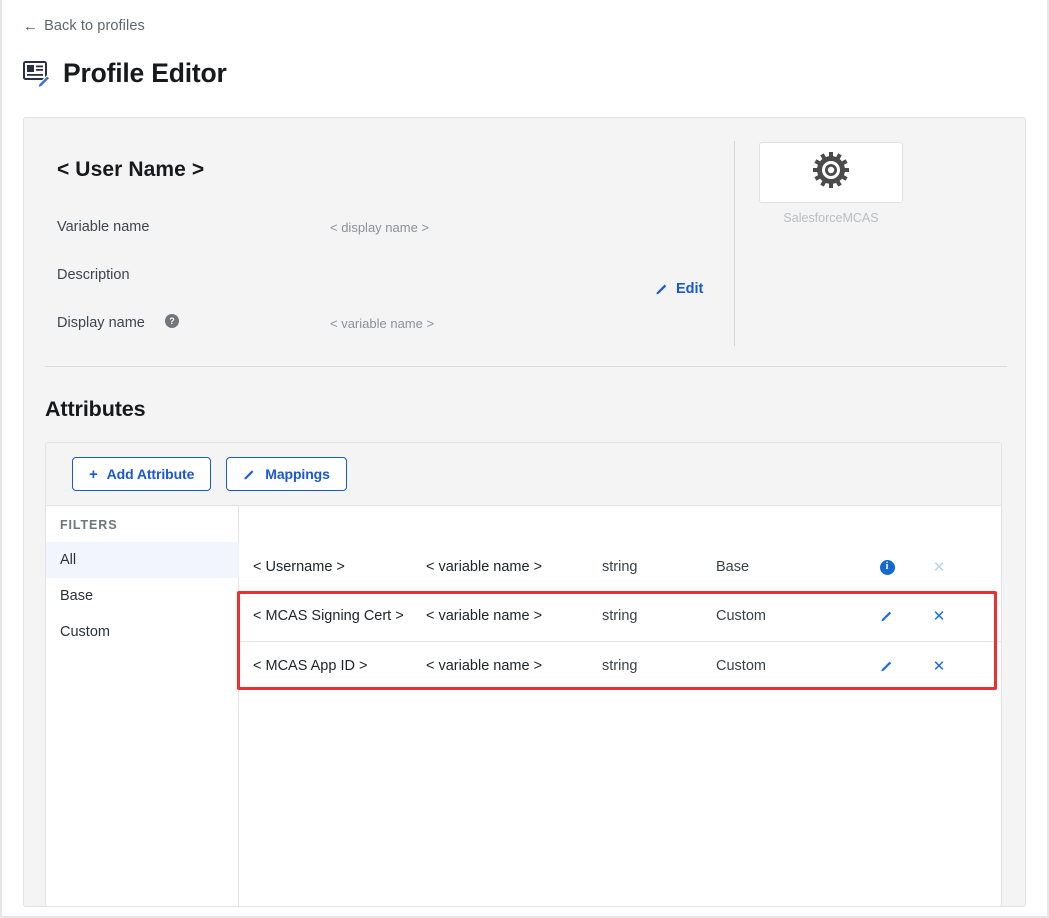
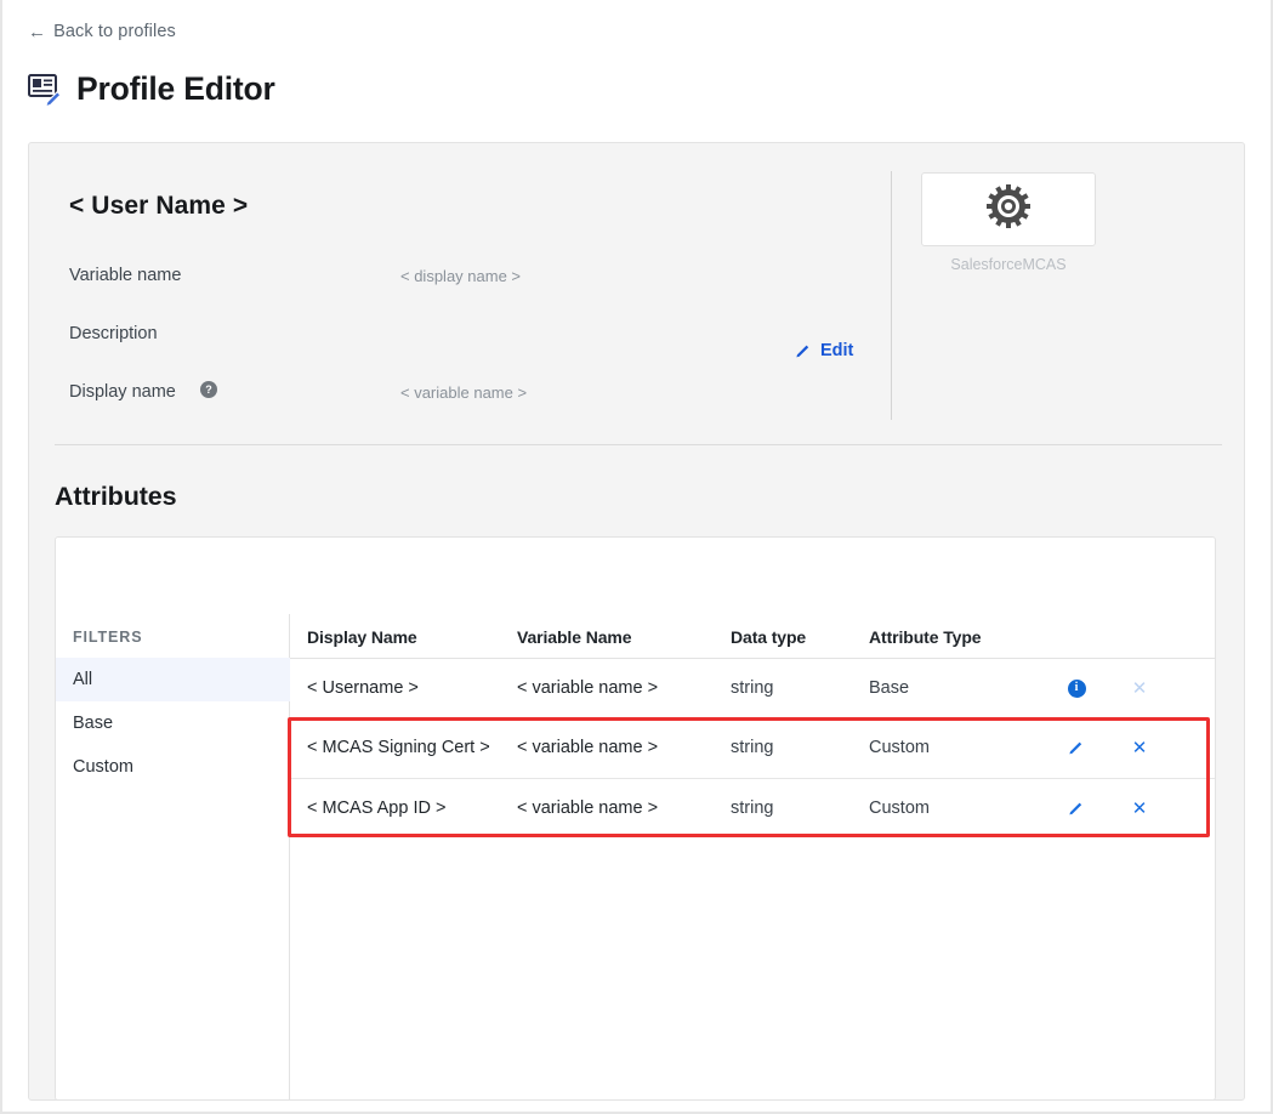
  ←
  Back to profiles
  Profile Editor
  < User Name >
  Variable name
  < display name >
  Description
  Display name
  ?
  < variable name >
  Edit
  SalesforceMCAS
  Attributes
- +
- Add Attribute
- Mappings
  FILTERS
  All
  Base
  Custom
+ Display Name
+ Variable Name
+ Data type
+ Attribute Type
  < Username >
  < variable name >
  string
  Base
  i
  ✕
  < MCAS Signing Cert >
  < variable name >
  string
  Custom
  ✕
  < MCAS App ID >
  < variable name >
  string
  Custom
  ✕
